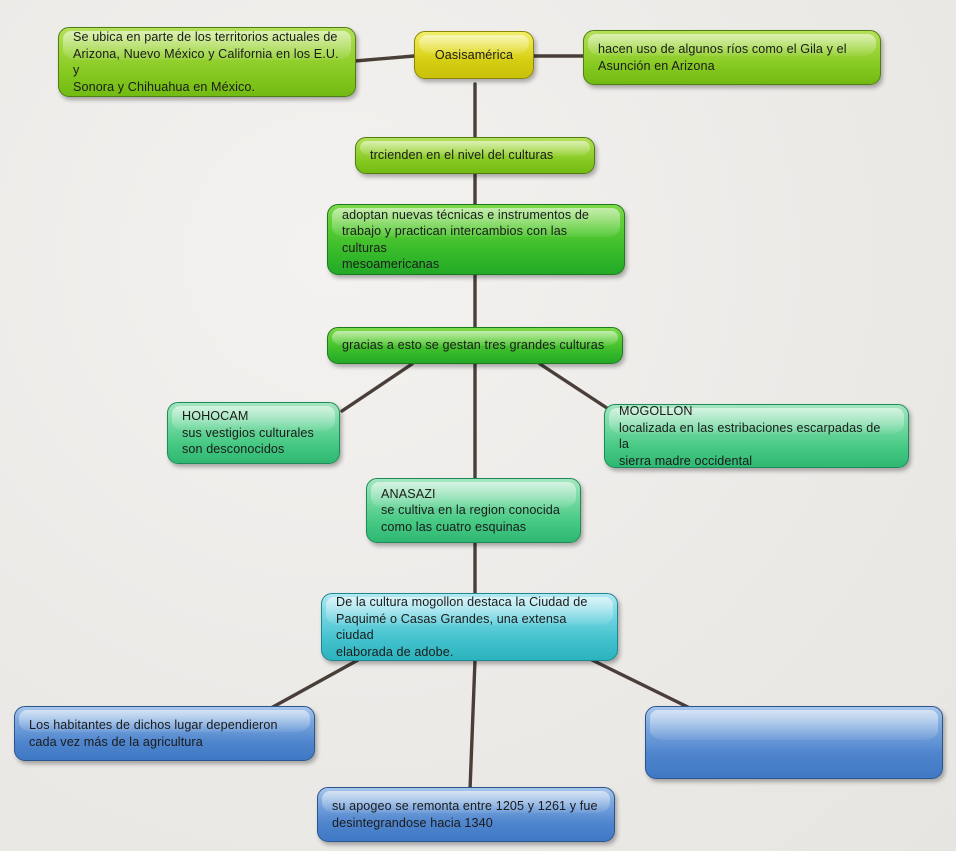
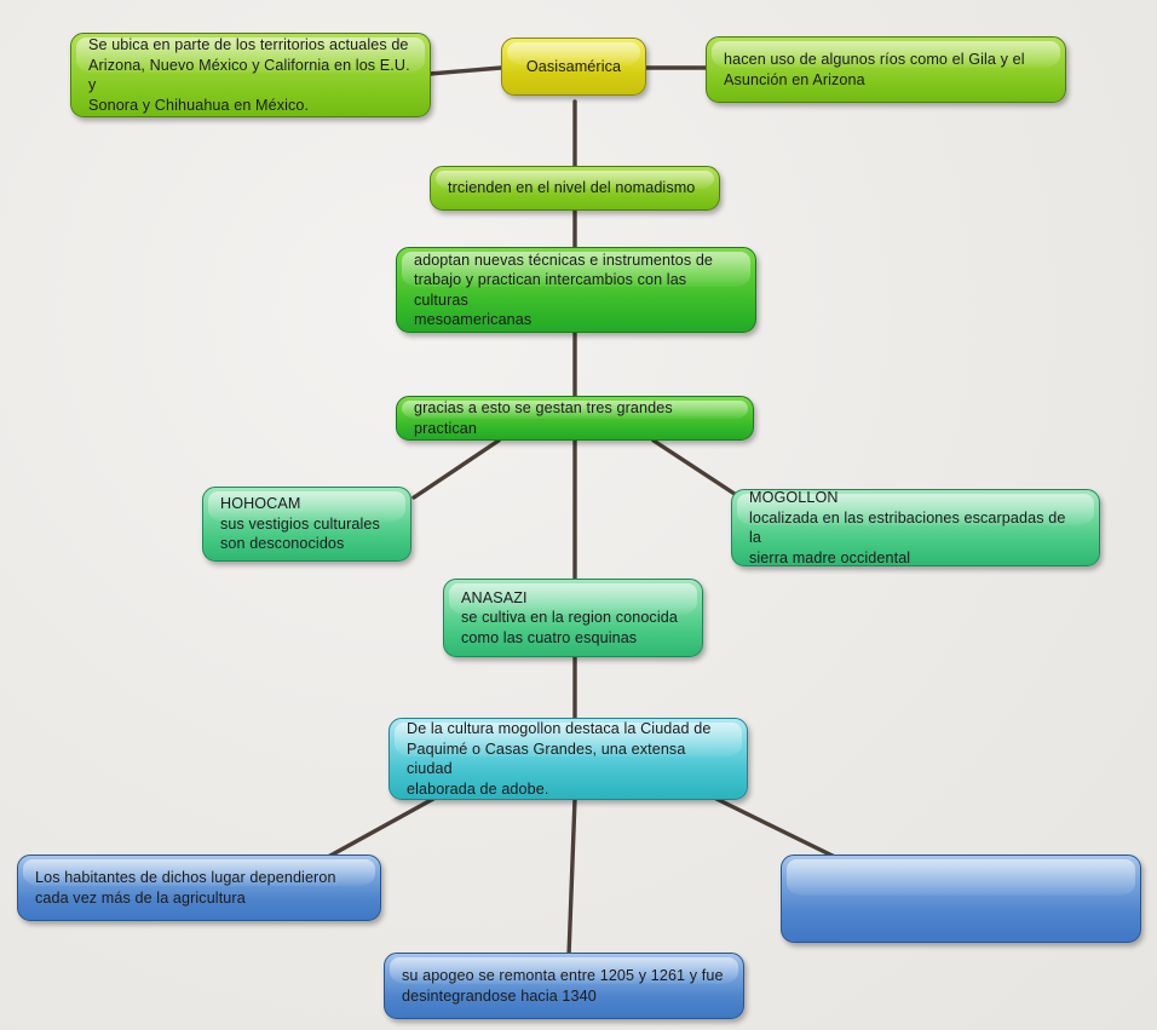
  Se ubica en parte de los territorios actuales de
  Arizona, Nuevo México y California en los E.U. y
  Sonora y Chihuahua en México.
  Oasisamérica
  hacen uso de algunos ríos como el Gila y el
  Asunción en Arizona
- trcienden en el nivel del culturas
+ trcienden en el nivel del nomadismo
  adoptan nuevas técnicas e instrumentos de
  trabajo y practican intercambios con las culturas
  mesoamericanas
- gracias a esto se gestan tres grandes culturas
+ gracias a esto se gestan tres grandes practican
  HOHOCAM
  sus vestigios culturales
  son desconocidos
  MOGOLLON
  localizada en las estribaciones escarpadas de la
  sierra madre occidental
  ANASAZI
  se cultiva en la region conocida
  como las cuatro esquinas
  De la cultura mogollon destaca la Ciudad de
  Paquimé o Casas Grandes, una extensa ciudad
  elaborada de adobe.
  Los habitantes de dichos lugar dependieron
  cada vez más de la agricultura
  su apogeo se remonta entre 1205 y 1261 y fue
  desintegrandose hacia 1340
